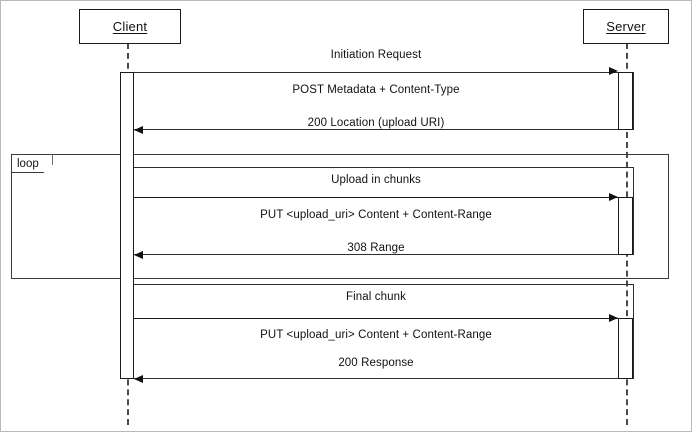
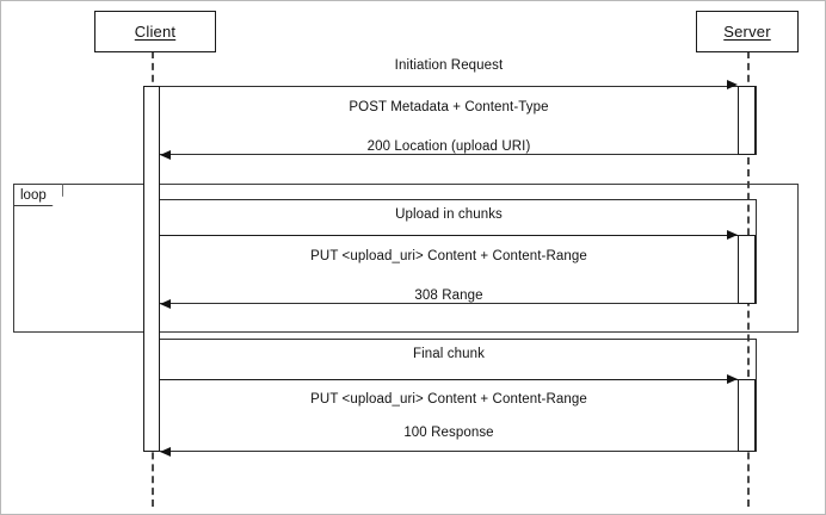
  Client
  Server
  loop
  Initiation Request
  POST Metadata + Content-Type
  200 Location (upload URI)
  Upload in chunks
  PUT <upload_uri> Content + Content-Range
  308 Range
  Final chunk
  PUT <upload_uri> Content + Content-Range
- 200 Response
+ 100 Response
